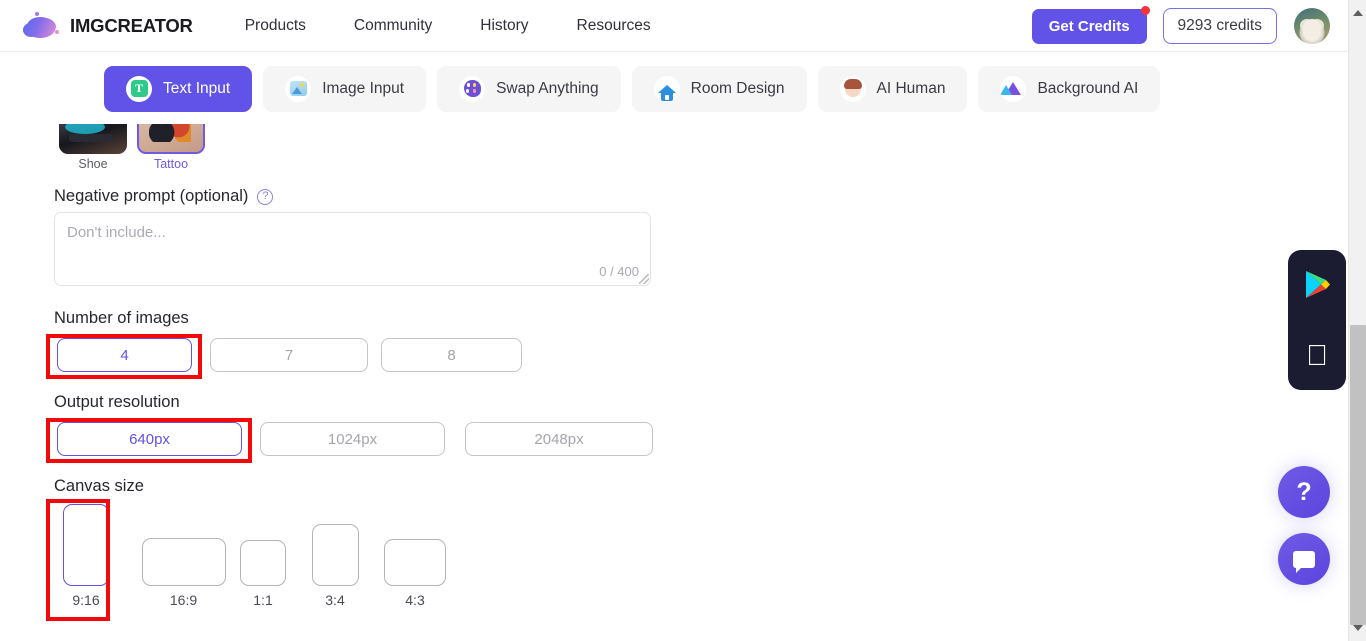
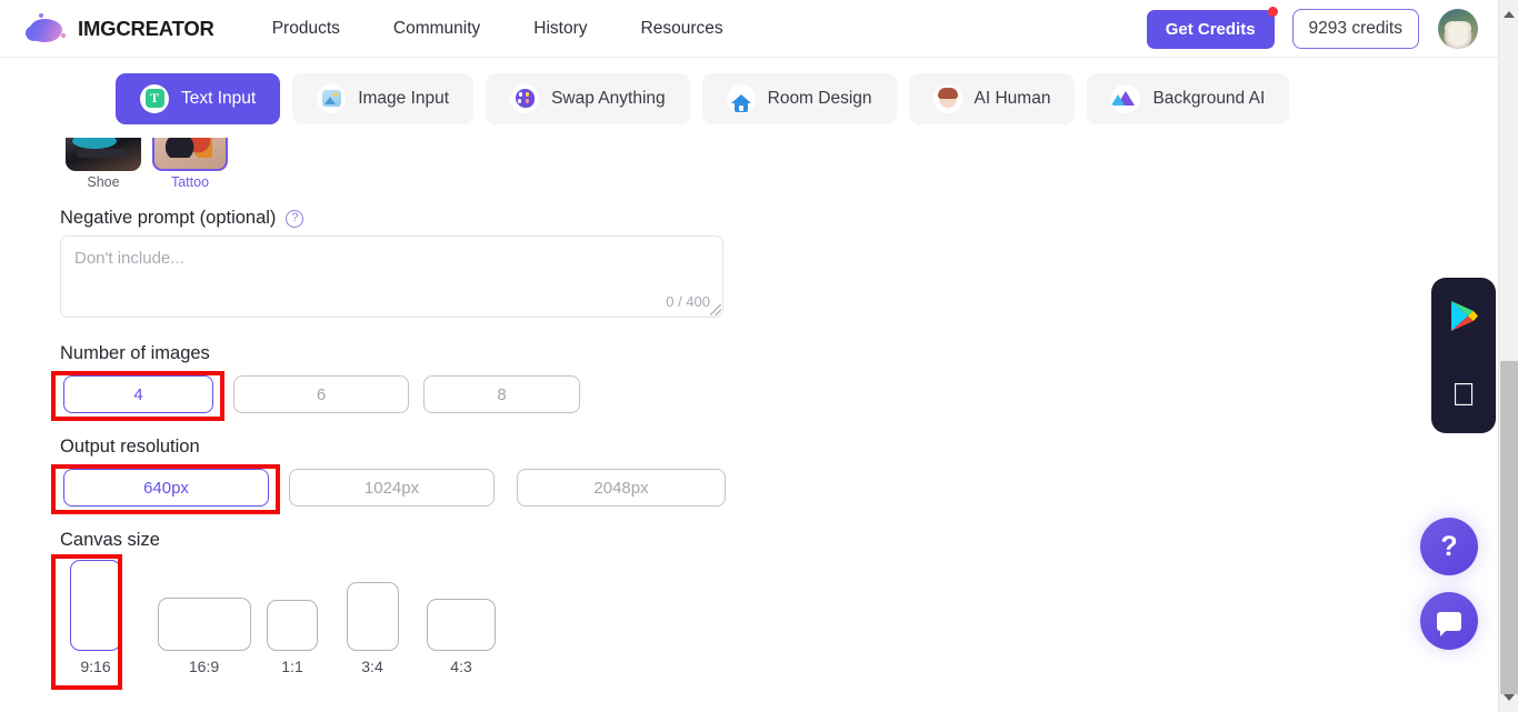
  IMGCREATOR
  Products
  Community
  History
  Resources
  Get Credits
  9293 credits
  T
  Text Input
  Image Input
  Swap Anything
  Room Design
  AI Human
  Background AI
  Shoe
  Tattoo
  Negative prompt (optional)
  ?
  Don't include...
  0 / 400
  Number of images
  4
- 7
+ 6
  8
  Output resolution
  640px
  1024px
  2048px
  Canvas size
  9:16
  16:9
  1:1
  3:4
  4:3
  
  ?
